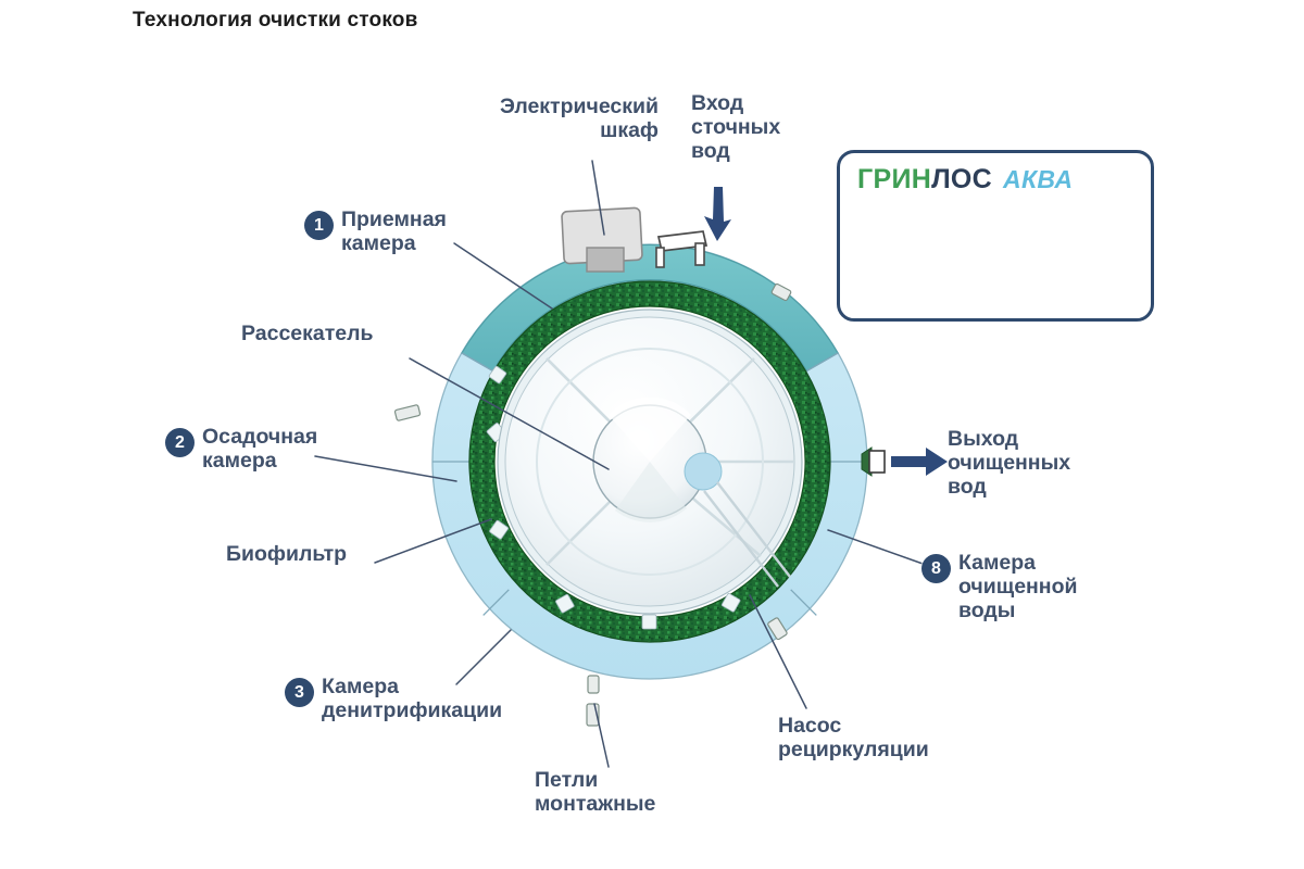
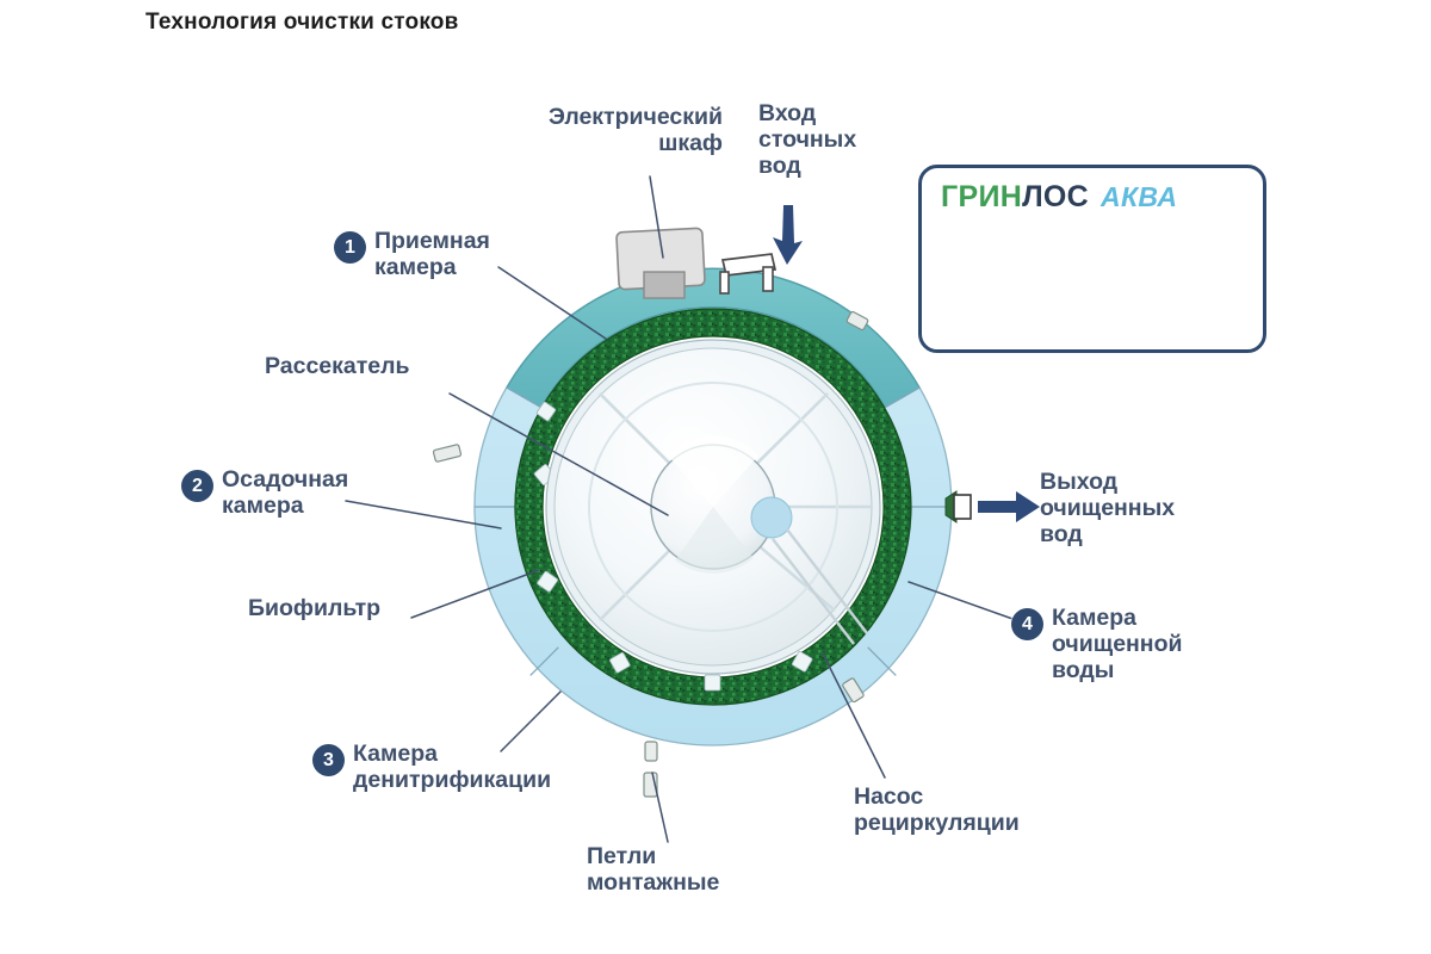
  Технология очистки стоков
  Электрический
  шкаф
  Вход
  сточных
  вод
  1
  Приемная
  камера
  Рассекатель
  2
  Осадочная
  камера
  Биофильтр
  3
  Камера
  денитрификации
  Петли
  монтажные
  Насос
  рециркуляции
  Выход
  очищенных
  вод
- 8
+ 4
  Камера
  очищенной
  воды
  ГРИНЛОС АКВА
